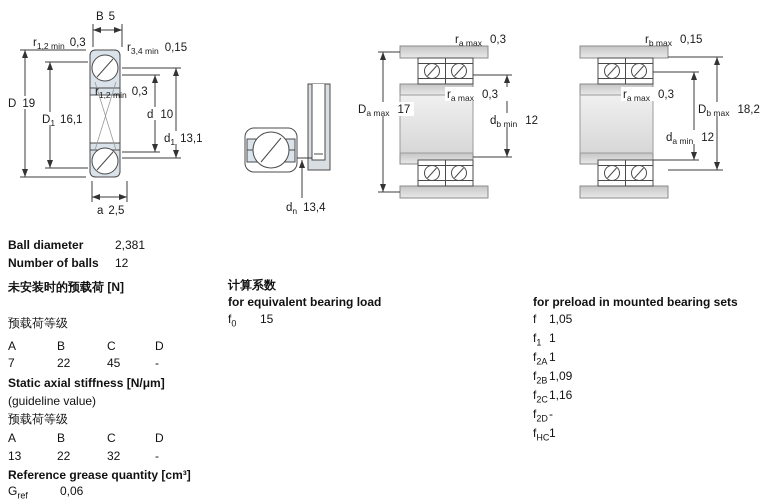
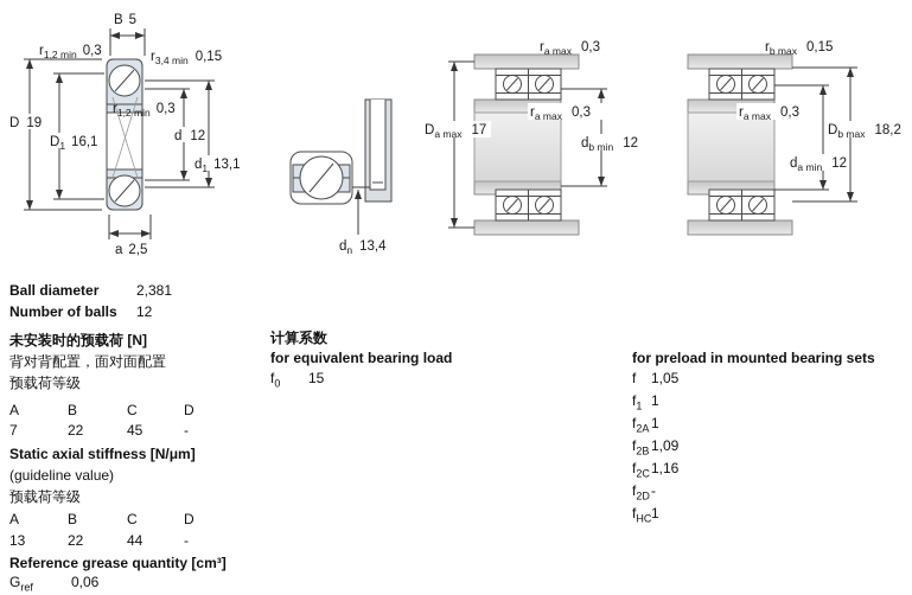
  B 5
  r1,2 min 0,3
  r3,4 min 0,15
  D 19
  D1 16,1
  r1,2 min 0,3
- d 10
+ d 12
  d1 13,1
  a 2,5
  dn 13,4
  ra max 0,3
  ra max 0,3
  Da max 17
  db min 12
  rb max 0,15
  ra max 0,3
  Db max 18,2
  da min 12
  Ball diameter
  2,381
  Number of balls
  12
  未安装时的预载荷 [N]
+ 背对背配置，面对面配置
  预载荷等级
  A
  B
  C
  D
  7
  22
  45
  -
  Static axial stiffness [N/μm]
  (guideline value)
  预载荷等级
  A
  B
  C
  D
  13
  22
- 32
+ 44
  -
  Reference grease quantity [cm³]
  Gref
  0,06
  计算系数
  for equivalent bearing load
  f0
  15
  for preload in mounted bearing sets
  f
  1,05
  f1
  1
  f2A
  1
  f2B
  1,09
  f2C
  1,16
  f2D
  -
  fHC
  1
